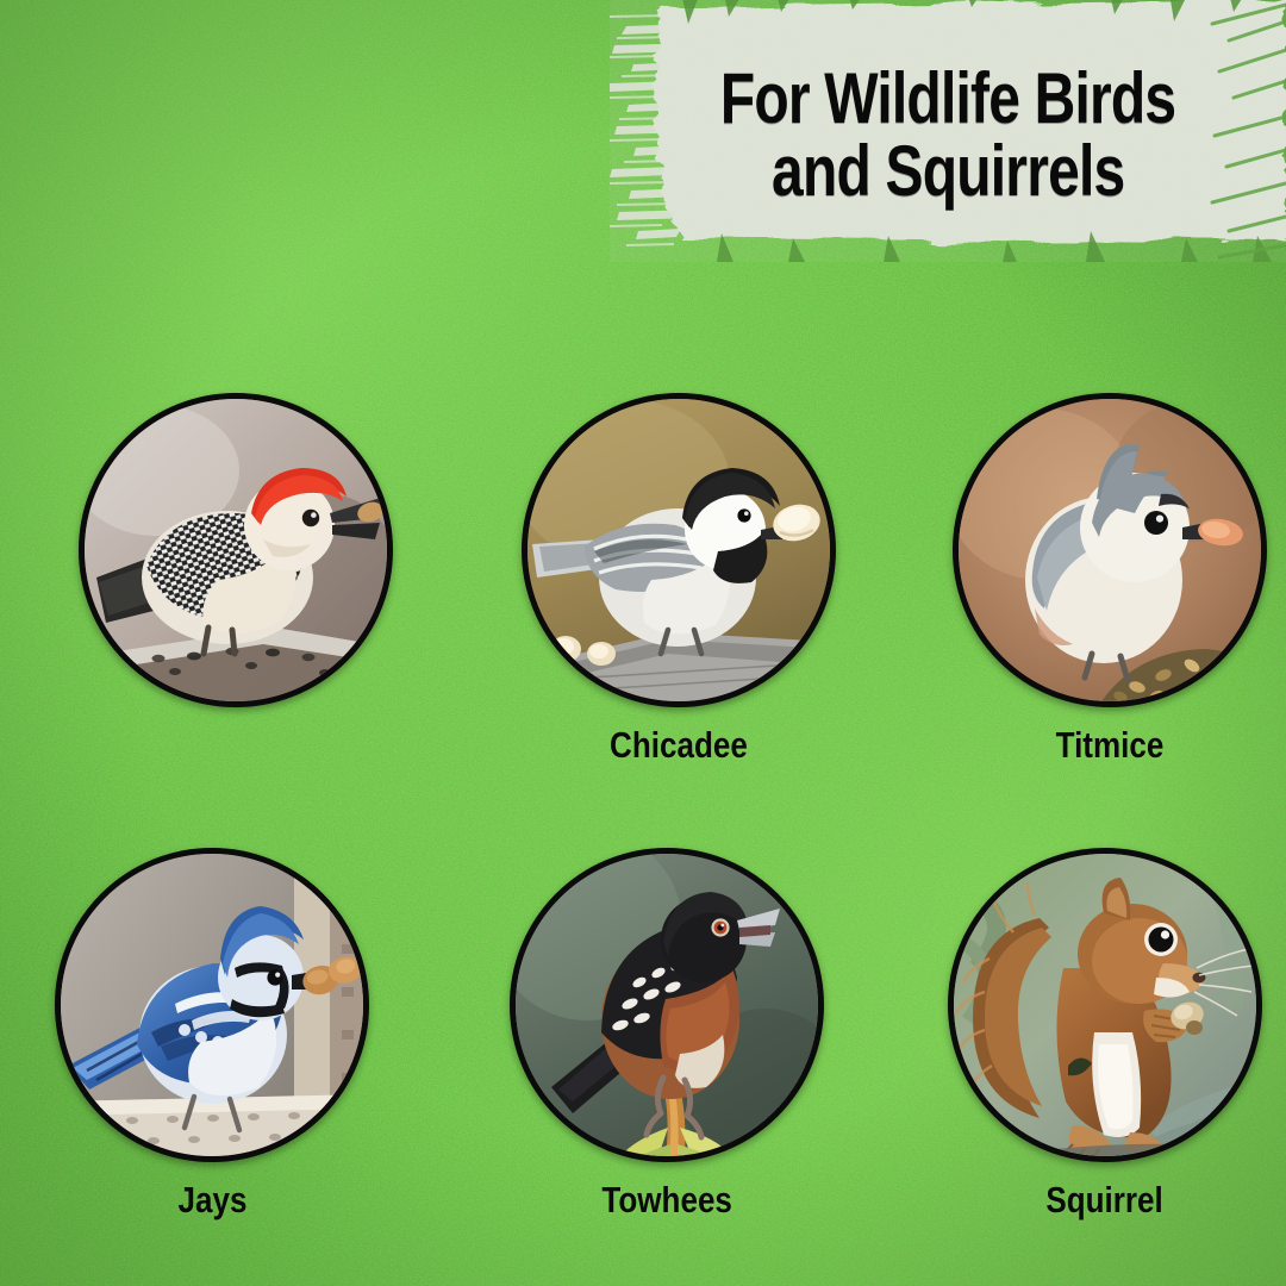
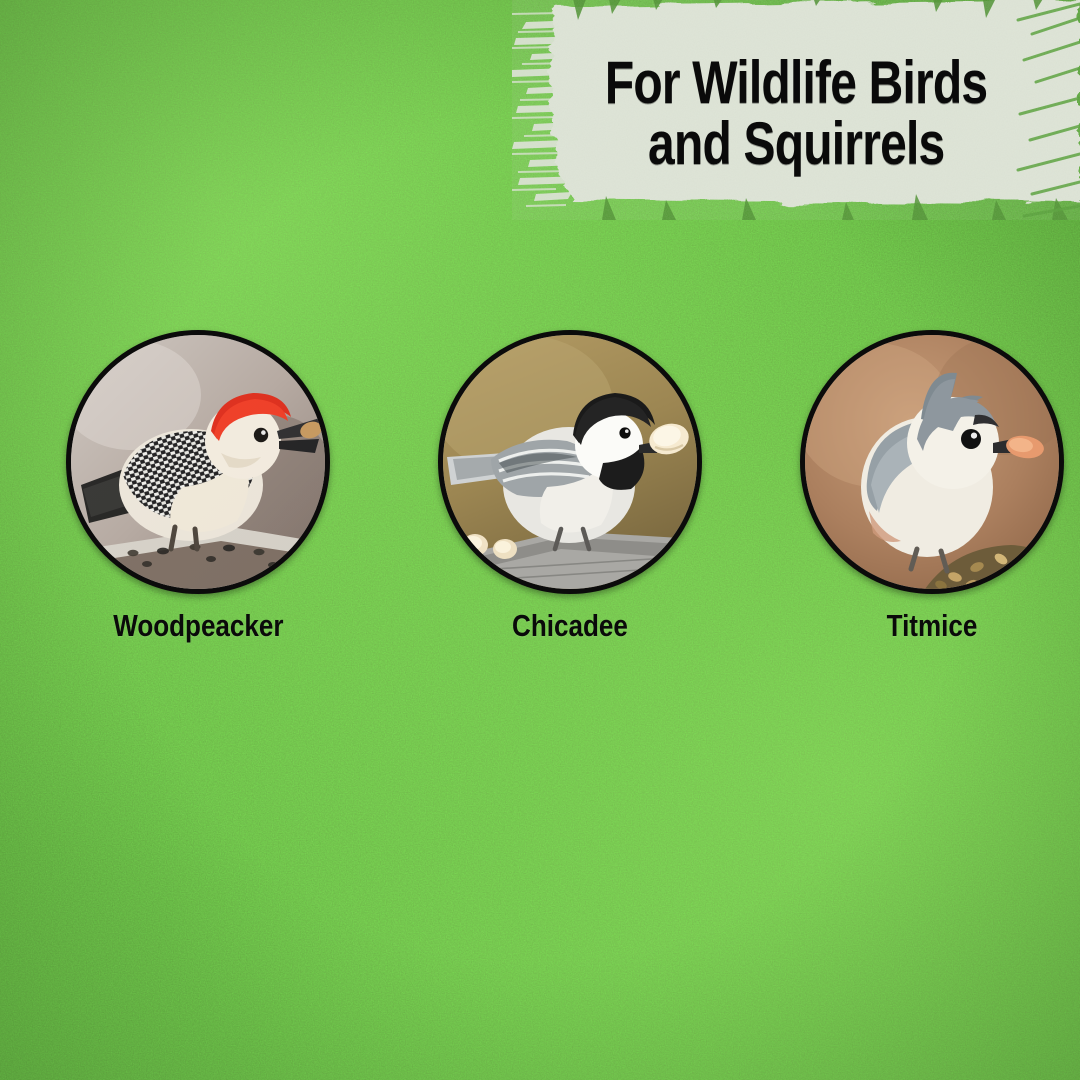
  For Wildlife Birds
  and Squirrels
+ Woodpeacker
  Chicadee
  Titmice
- Jays
- Towhees
- Squirrel
